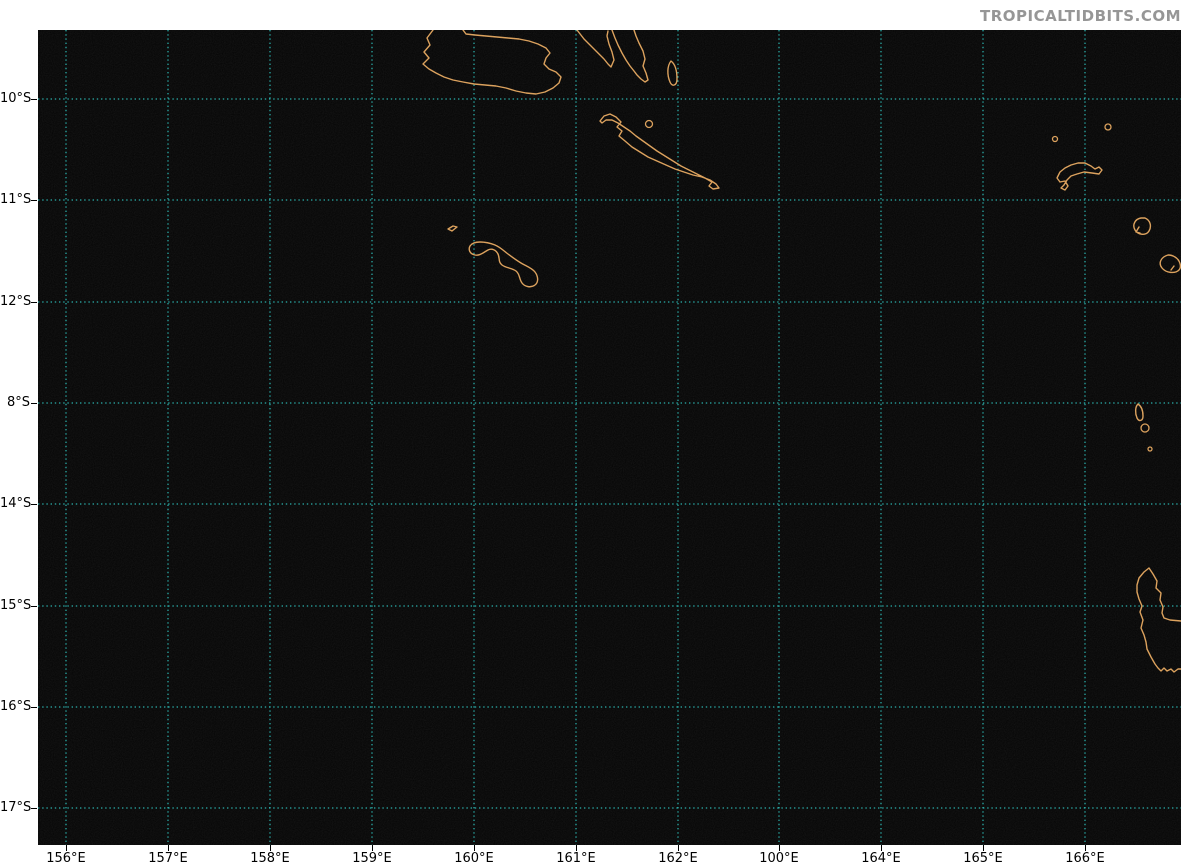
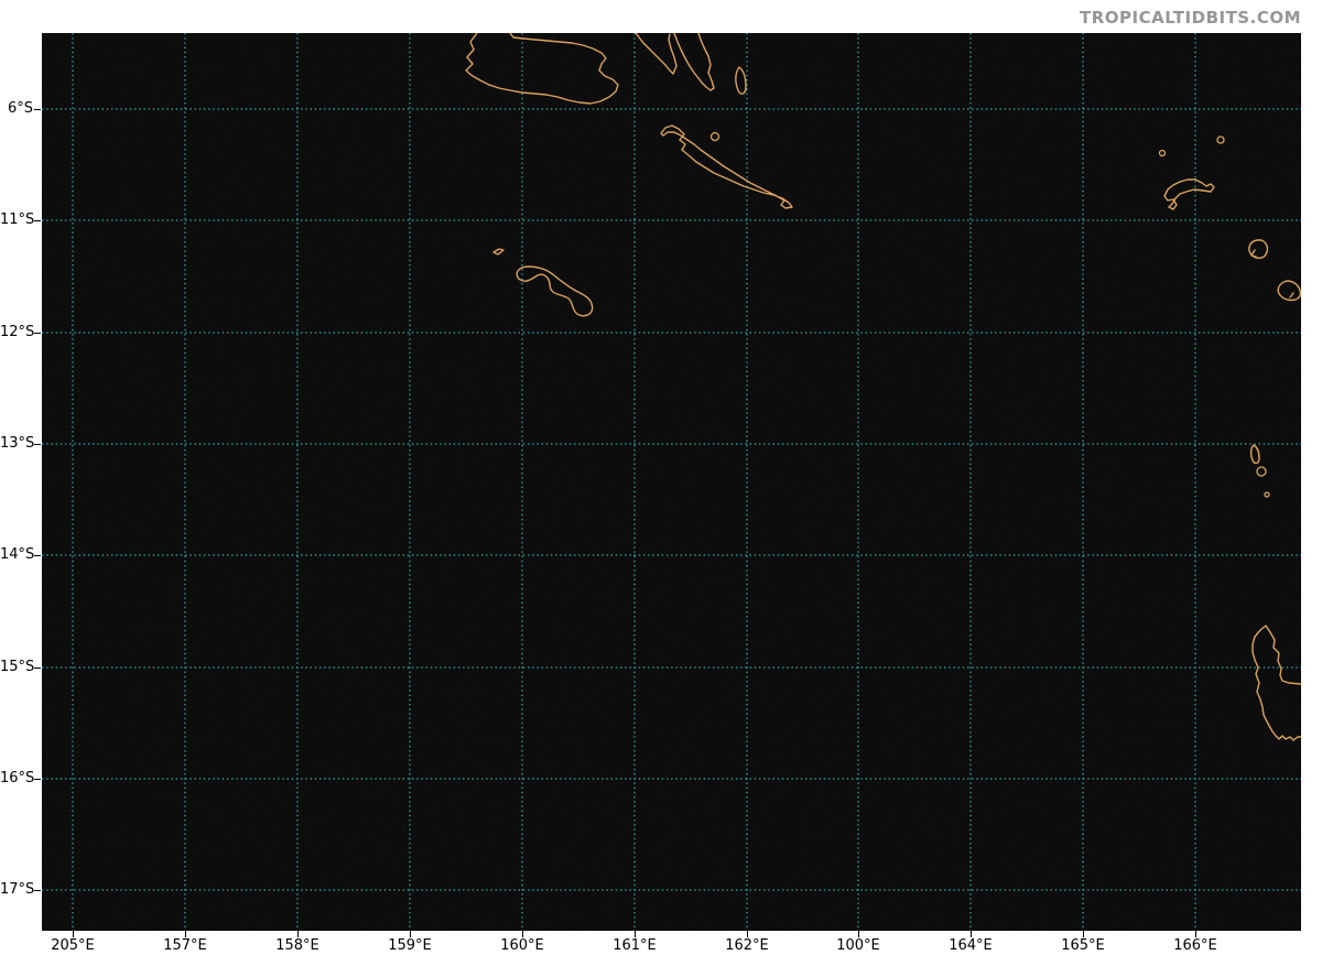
  TROPICALTIDBITS.COM
- 10°S
+ 6°S
  11°S
  12°S
- 8°S
+ 13°S
  14°S
  15°S
  16°S
  17°S
- 156°E
+ 205°E
  157°E
  158°E
  159°E
  160°E
  161°E
  162°E
  100°E
  164°E
  165°E
  166°E
